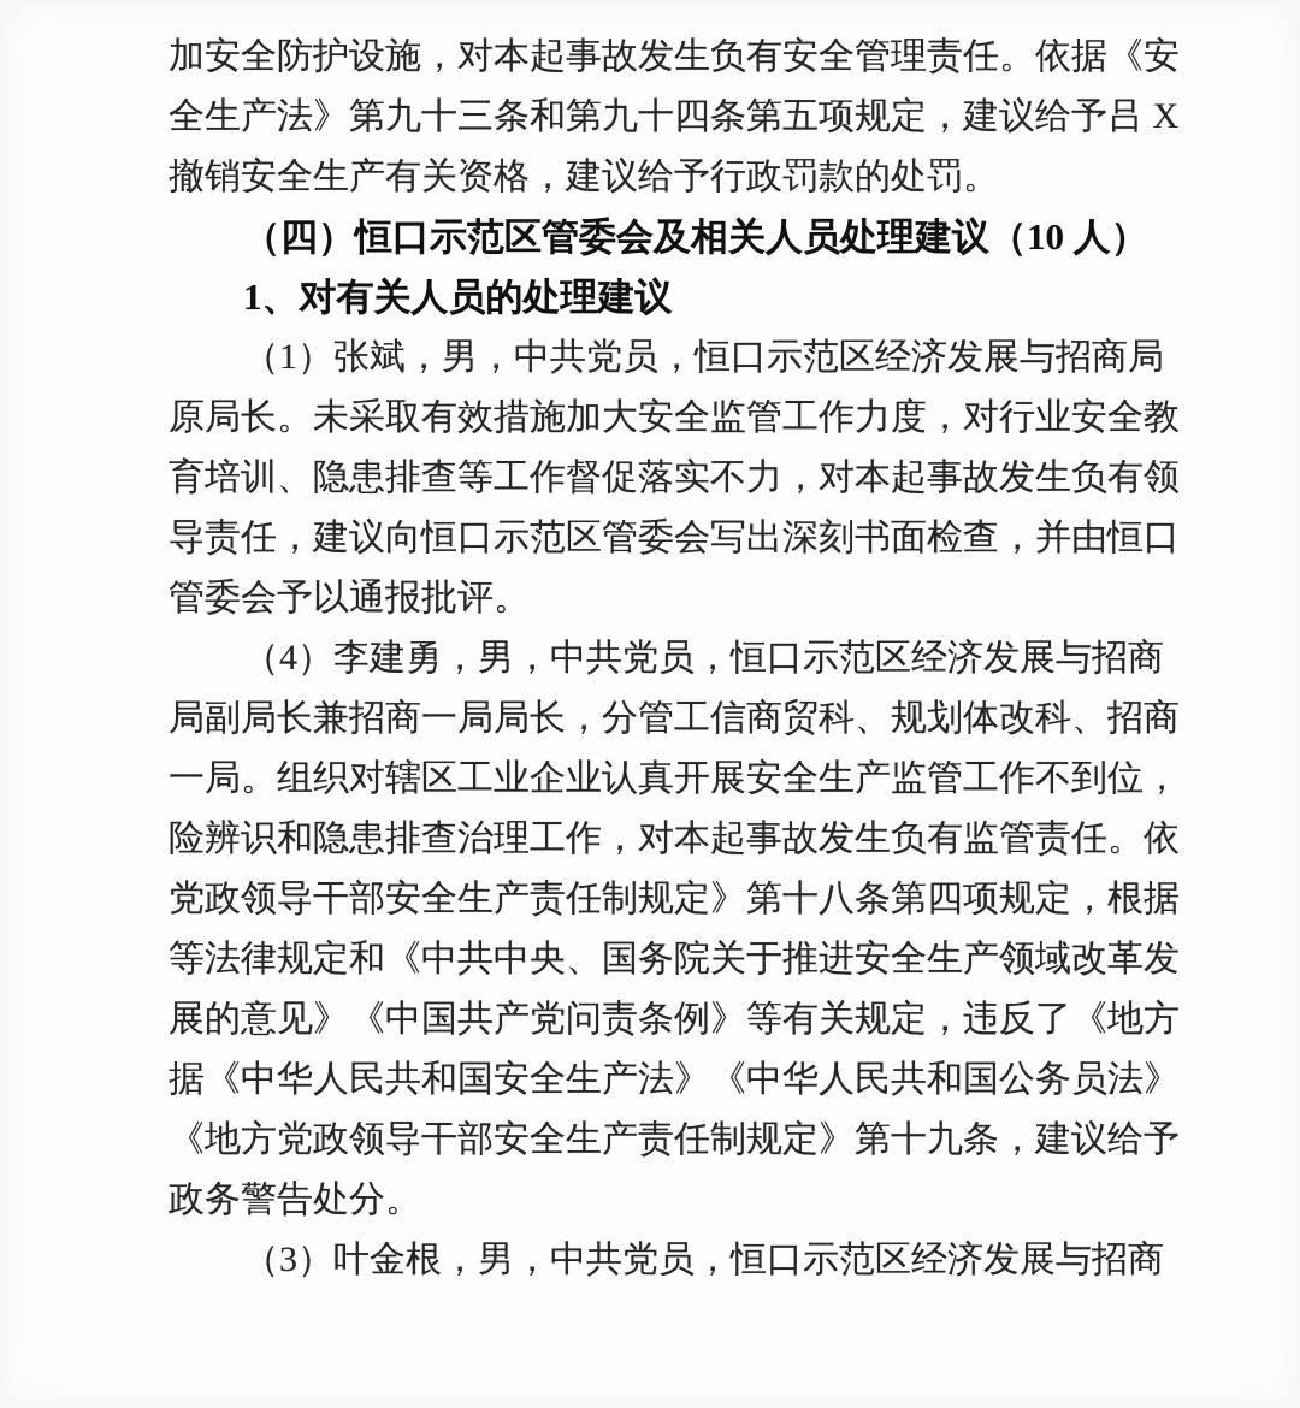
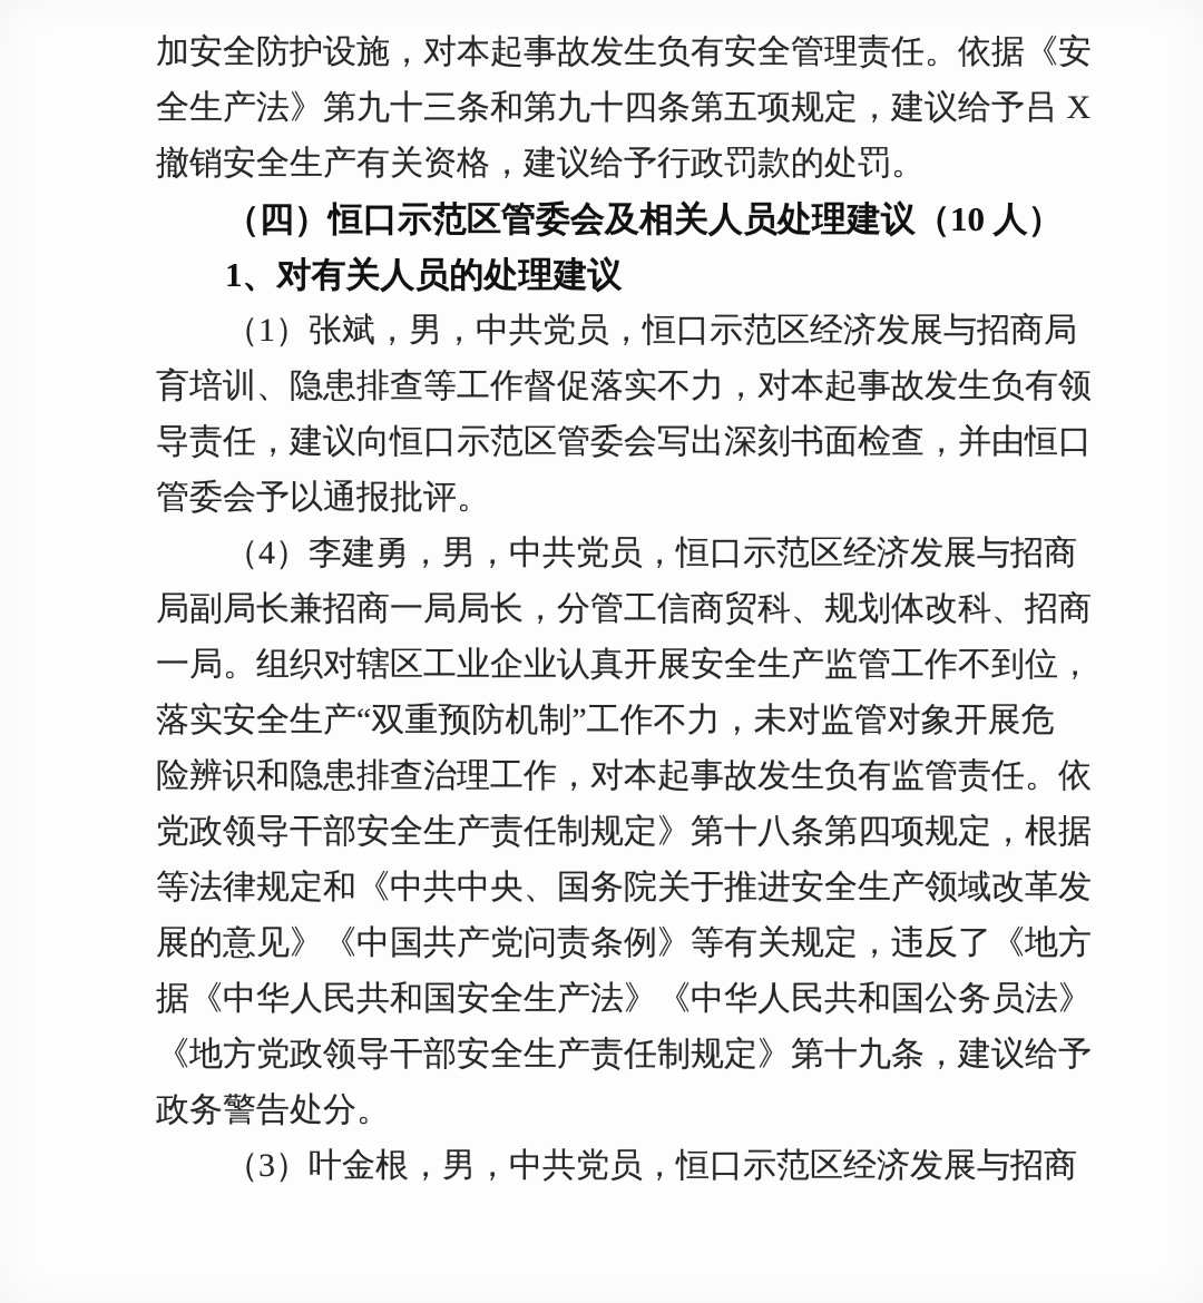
  加安全防护设施，对本起事故发生负有安全管理责任。依据《安
  全生产法》第九十三条和第九十四条第五项规定，建议给予吕 X
  撤销安全生产有关资格，建议给予行政罚款的处罚。
  （四）恒口示范区管委会及相关人员处理建议（10 人）
  1、对有关人员的处理建议
  （1）张斌，男，中共党员，恒口示范区经济发展与招商局
- 原局长。未采取有效措施加大安全监管工作力度，对行业安全教
  育培训、隐患排查等工作督促落实不力，对本起事故发生负有领
  导责任，建议向恒口示范区管委会写出深刻书面检查，并由恒口
  管委会予以通报批评。
  （4）李建勇，男，中共党员，恒口示范区经济发展与招商
  局副局长兼招商一局局长，分管工信商贸科、规划体改科、招商
  一局。组织对辖区工业企业认真开展安全生产监管工作不到位，
+ 落实安全生产“双重预防机制”工作不力，未对监管对象开展危
  险辨识和隐患排查治理工作，对本起事故发生负有监管责任。依
  党政领导干部安全生产责任制规定》第十八条第四项规定，根据
  等法律规定和《中共中央、国务院关于推进安全生产领域改革发
  展的意见》《中国共产党问责条例》等有关规定，违反了《地方
  据《中华人民共和国安全生产法》《中华人民共和国公务员法》
  《地方党政领导干部安全生产责任制规定》第十九条，建议给予
  政务警告处分。
  （3）叶金根，男，中共党员，恒口示范区经济发展与招商
